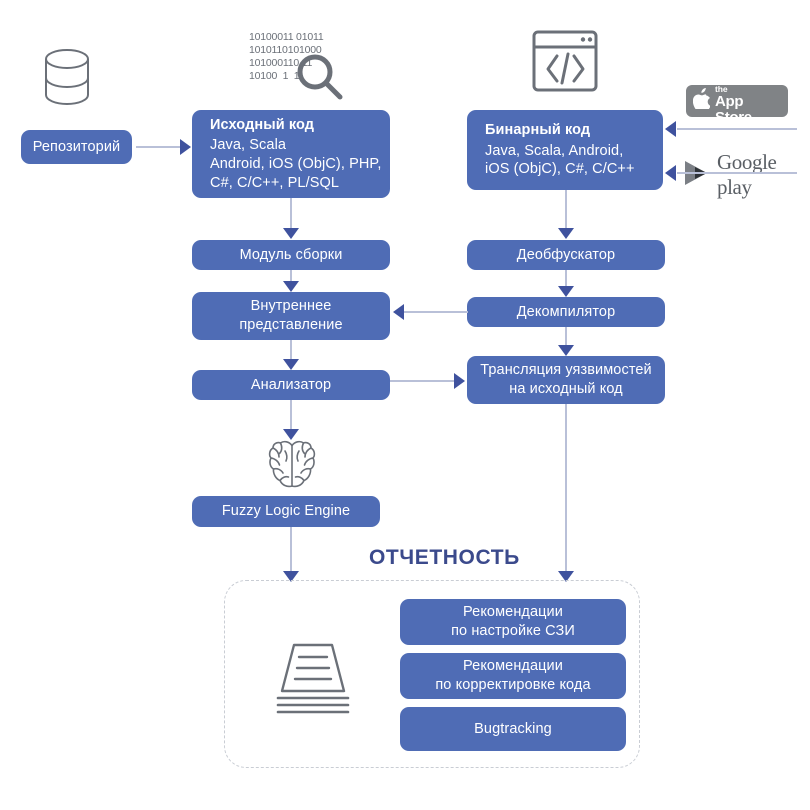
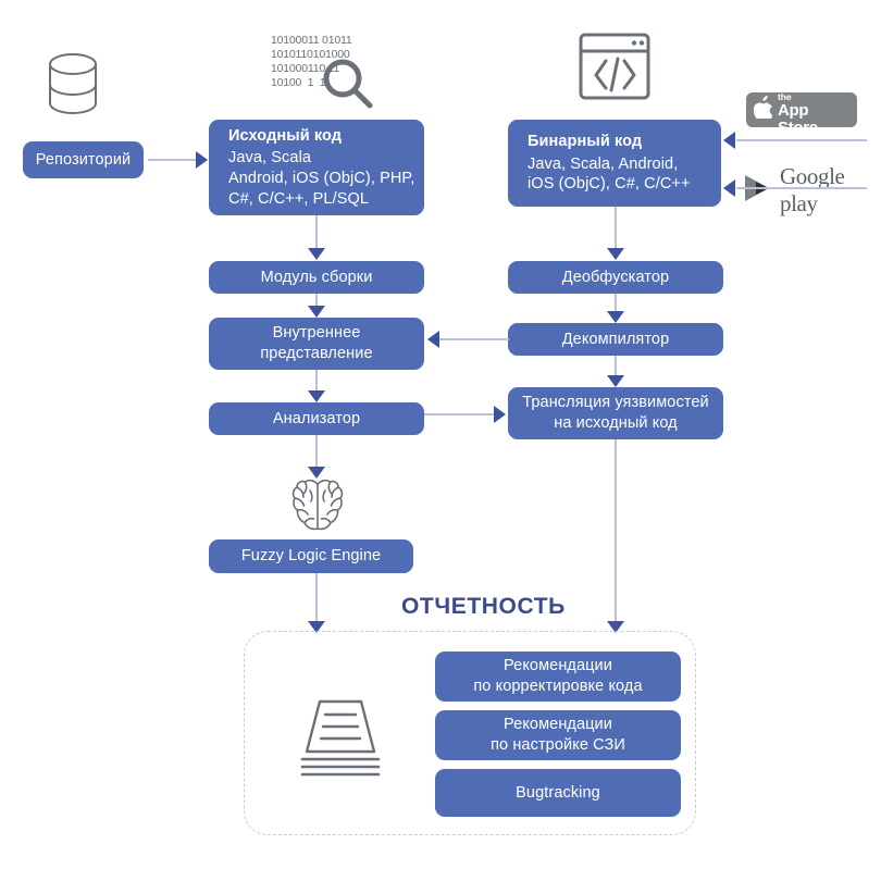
  10100011 01011
  1010110101000
  1010001101
  10100 1 1
  Download on the
  App Store
  Google play
  Репозиторий
  Исходный код
  Java, Scala
  Android, iOS (ObjC), PHP,
  C#, C/C++, PL/SQL
  Модуль сборки
  Внутреннее
  представление
  Анализатор
  Fuzzy Logic Engine
  Бинарный код
  Java, Scala, Android,
  iOS (ObjC), C#, C/C++
  Деобфускатор
  Декомпилятор
  Трансляция уязвимостей
  на исходный код
  ОТЧЕТНОСТЬ
  Рекомендации
- по настройке СЗИ
+ по корректировке кода
  Рекомендации
- по корректировке кода
+ по настройке СЗИ
  Bugtracking
